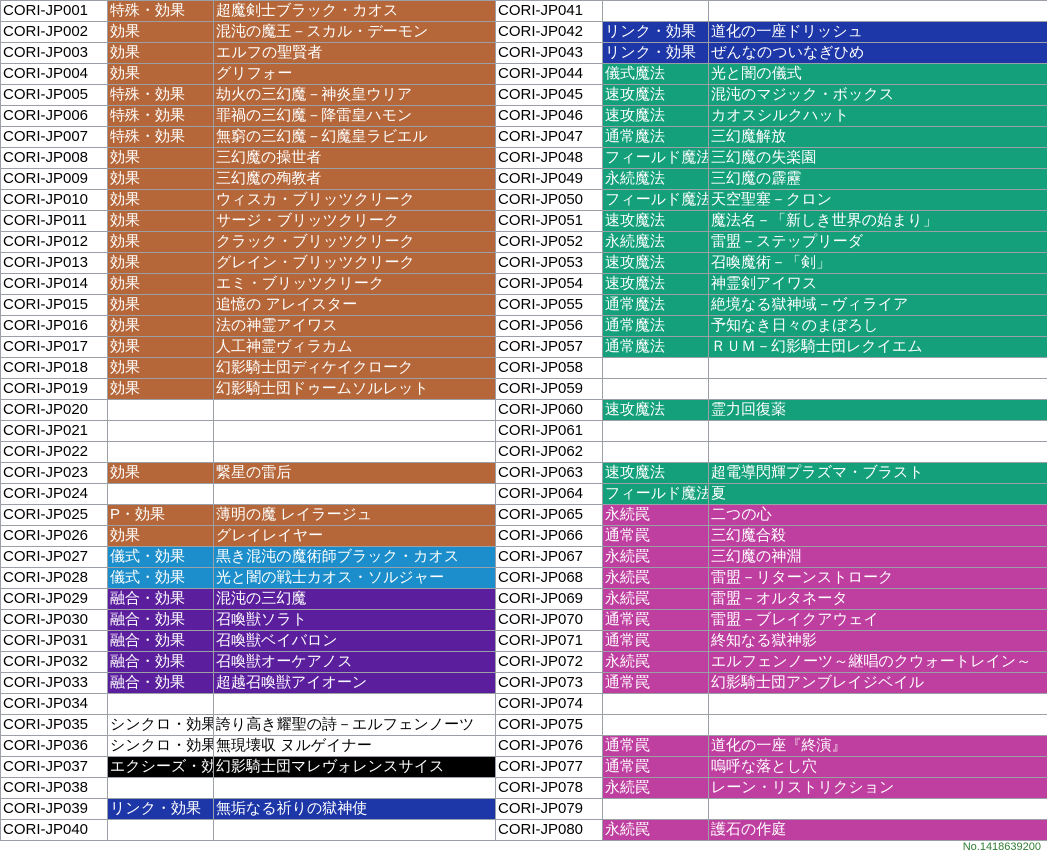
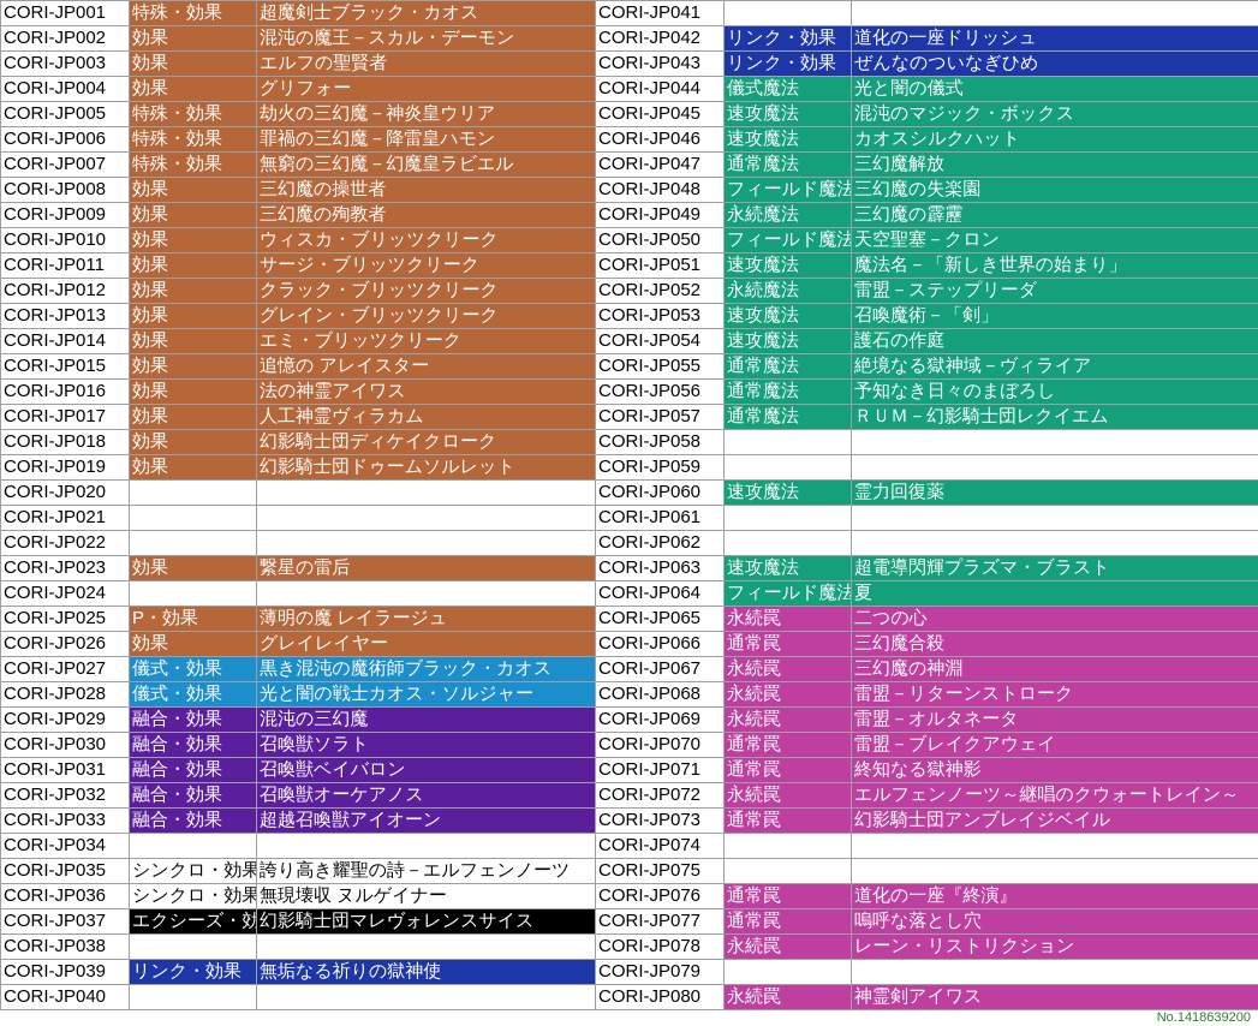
  CORI-JP001	特殊・効果	超魔剣士ブラック・カオス	CORI-JP041
  CORI-JP002	効果	混沌の魔王－スカル・デーモン	CORI-JP042	リンク・効果	道化の一座ドリッシュ
  CORI-JP003	効果	エルフの聖賢者	CORI-JP043	リンク・効果	ぜんなのついなぎひめ
  CORI-JP004	効果	グリフォー	CORI-JP044	儀式魔法	光と闇の儀式
  CORI-JP005	特殊・効果	劫火の三幻魔－神炎皇ウリア	CORI-JP045	速攻魔法	混沌のマジック・ボックス
  CORI-JP006	特殊・効果	罪禍の三幻魔－降雷皇ハモン	CORI-JP046	速攻魔法	カオスシルクハット
  CORI-JP007	特殊・効果	無窮の三幻魔－幻魔皇ラビエル	CORI-JP047	通常魔法	三幻魔解放
  CORI-JP008	効果	三幻魔の操世者	CORI-JP048	フィールド魔法	三幻魔の失楽園
  CORI-JP009	効果	三幻魔の殉教者	CORI-JP049	永続魔法	三幻魔の霹靂
  CORI-JP010	効果	ウィスカ・ブリッツクリーク	CORI-JP050	フィールド魔法	天空聖塞－クロン
  CORI-JP011	効果	サージ・ブリッツクリーク	CORI-JP051	速攻魔法	魔法名－「新しき世界の始まり」
  CORI-JP012	効果	クラック・ブリッツクリーク	CORI-JP052	永続魔法	雷盟－ステップリーダ
  CORI-JP013	効果	グレイン・ブリッツクリーク	CORI-JP053	速攻魔法	召喚魔術－「剣」
- CORI-JP014	効果	エミ・ブリッツクリーク	CORI-JP054	速攻魔法	神霊剣アイワス
+ CORI-JP014	効果	エミ・ブリッツクリーク	CORI-JP054	速攻魔法	護石の作庭
  CORI-JP015	効果	追憶の アレイスター	CORI-JP055	通常魔法	絶境なる獄神域－ヴィライア
  CORI-JP016	効果	法の神霊アイワス	CORI-JP056	通常魔法	予知なき日々のまぼろし
  CORI-JP017	効果	人工神霊ヴィラカム	CORI-JP057	通常魔法	ＲＵＭ－幻影騎士団レクイエム
  CORI-JP018	効果	幻影騎士団ディケイクローク	CORI-JP058
  CORI-JP019	効果	幻影騎士団ドゥームソルレット	CORI-JP059
  CORI-JP020			CORI-JP060	速攻魔法	霊力回復薬
  CORI-JP021			CORI-JP061
  CORI-JP022			CORI-JP062
  CORI-JP023	効果	繋星の雷后	CORI-JP063	速攻魔法	超電導閃輝プラズマ・ブラスト
  CORI-JP024			CORI-JP064	フィールド魔法	夏
  CORI-JP025	P・効果	薄明の魔 レイラージュ	CORI-JP065	永続罠	二つの心
  CORI-JP026	効果	グレイレイヤー	CORI-JP066	通常罠	三幻魔合殺
  CORI-JP027	儀式・効果	黒き混沌の魔術師ブラック・カオス	CORI-JP067	永続罠	三幻魔の神淵
  CORI-JP028	儀式・効果	光と闇の戦士カオス・ソルジャー	CORI-JP068	永続罠	雷盟－リターンストローク
  CORI-JP029	融合・効果	混沌の三幻魔	CORI-JP069	永続罠	雷盟－オルタネータ
  CORI-JP030	融合・効果	召喚獣ソラト	CORI-JP070	通常罠	雷盟－ブレイクアウェイ
  CORI-JP031	融合・効果	召喚獣ベイバロン	CORI-JP071	通常罠	終知なる獄神影
  CORI-JP032	融合・効果	召喚獣オーケアノス	CORI-JP072	永続罠	エルフェンノーツ～継唱のクウォートレイン～
  CORI-JP033	融合・効果	超越召喚獣アイオーン	CORI-JP073	通常罠	幻影騎士団アンブレイジベイル
  CORI-JP034			CORI-JP074
  CORI-JP035	シンクロ・効果	誇り高き耀聖の詩－エルフェンノーツ	CORI-JP075
  CORI-JP036	シンクロ・効果	無現壊収 ヌルゲイナー	CORI-JP076	通常罠	道化の一座『終演』
  CORI-JP037	エクシーズ・効	幻影騎士団マレヴォレンスサイス	CORI-JP077	通常罠	嗚呼な落とし穴
  CORI-JP038			CORI-JP078	永続罠	レーン・リストリクション
  CORI-JP039	リンク・効果	無垢なる祈りの獄神使	CORI-JP079
- CORI-JP040			CORI-JP080	永続罠	護石の作庭
+ CORI-JP040			CORI-JP080	永続罠	神霊剣アイワス
  No.1418639200
